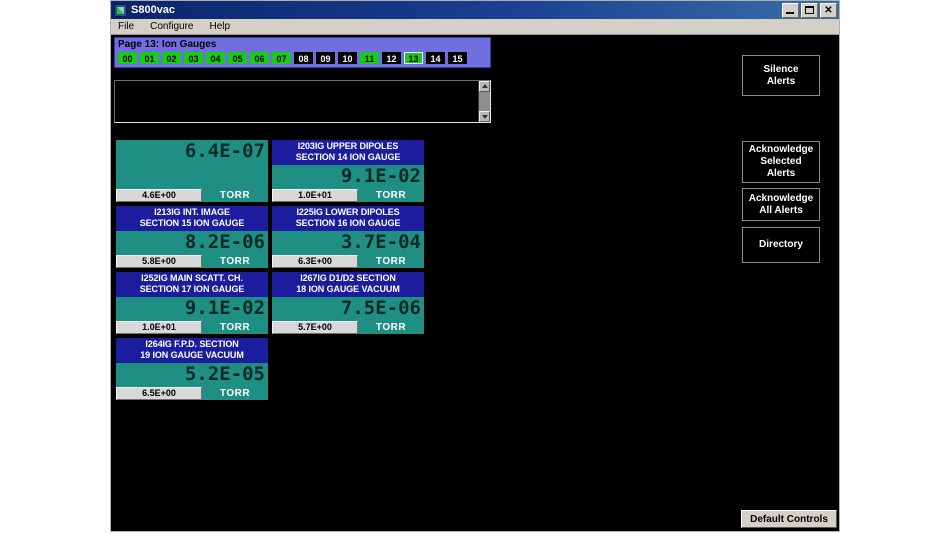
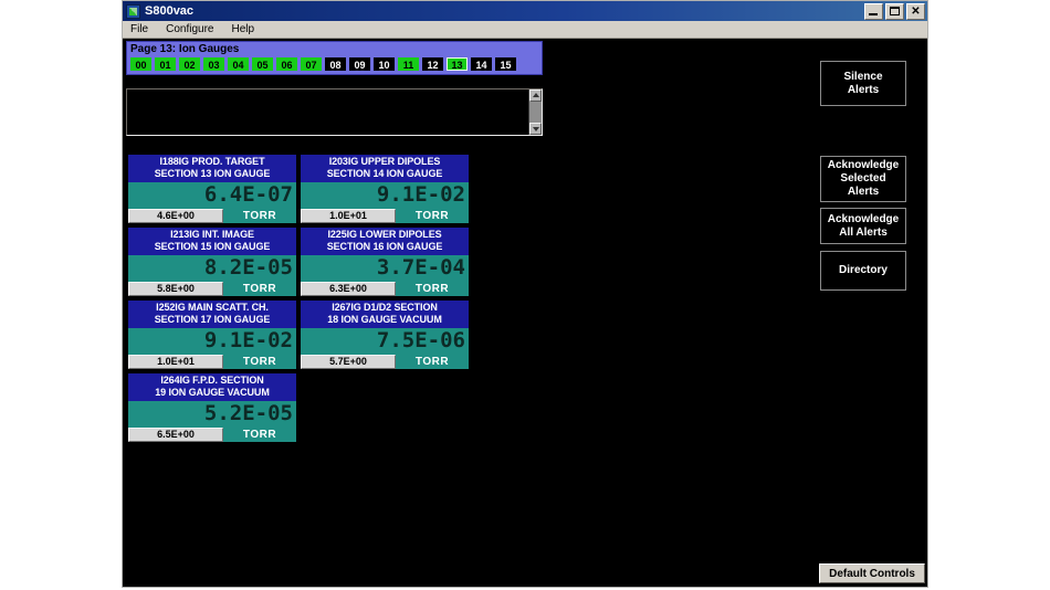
  S800vac
  ✕
  File
  Configure
  Help
  Page 13: Ion Gauges
  00
  01
  02
  03
  04
  05
  06
  07
  08
  09
  10
  11
  12
  13
  14
  15
+ I188IG PROD. TARGET
+ SECTION 13 ION GAUGE
  6.4E-07
  4.6E+00
  TORR
  I203IG UPPER DIPOLES
  SECTION 14 ION GAUGE
  9.1E-02
  1.0E+01
  TORR
  I213IG INT. IMAGE
  SECTION 15 ION GAUGE
- 8.2E-06
+ 8.2E-05
  5.8E+00
  TORR
  I225IG LOWER DIPOLES
  SECTION 16 ION GAUGE
  3.7E-04
  6.3E+00
  TORR
  I252IG MAIN SCATT. CH.
  SECTION 17 ION GAUGE
  9.1E-02
  1.0E+01
  TORR
  I267IG D1/D2 SECTION
  18 ION GAUGE VACUUM
  7.5E-06
  5.7E+00
  TORR
  I264IG F.P.D. SECTION
  19 ION GAUGE VACUUM
  5.2E-05
  6.5E+00
  TORR
  Silence
  Alerts
  Acknowledge
  Selected
  Alerts
  Acknowledge
  All Alerts
  Directory
  Default Controls
